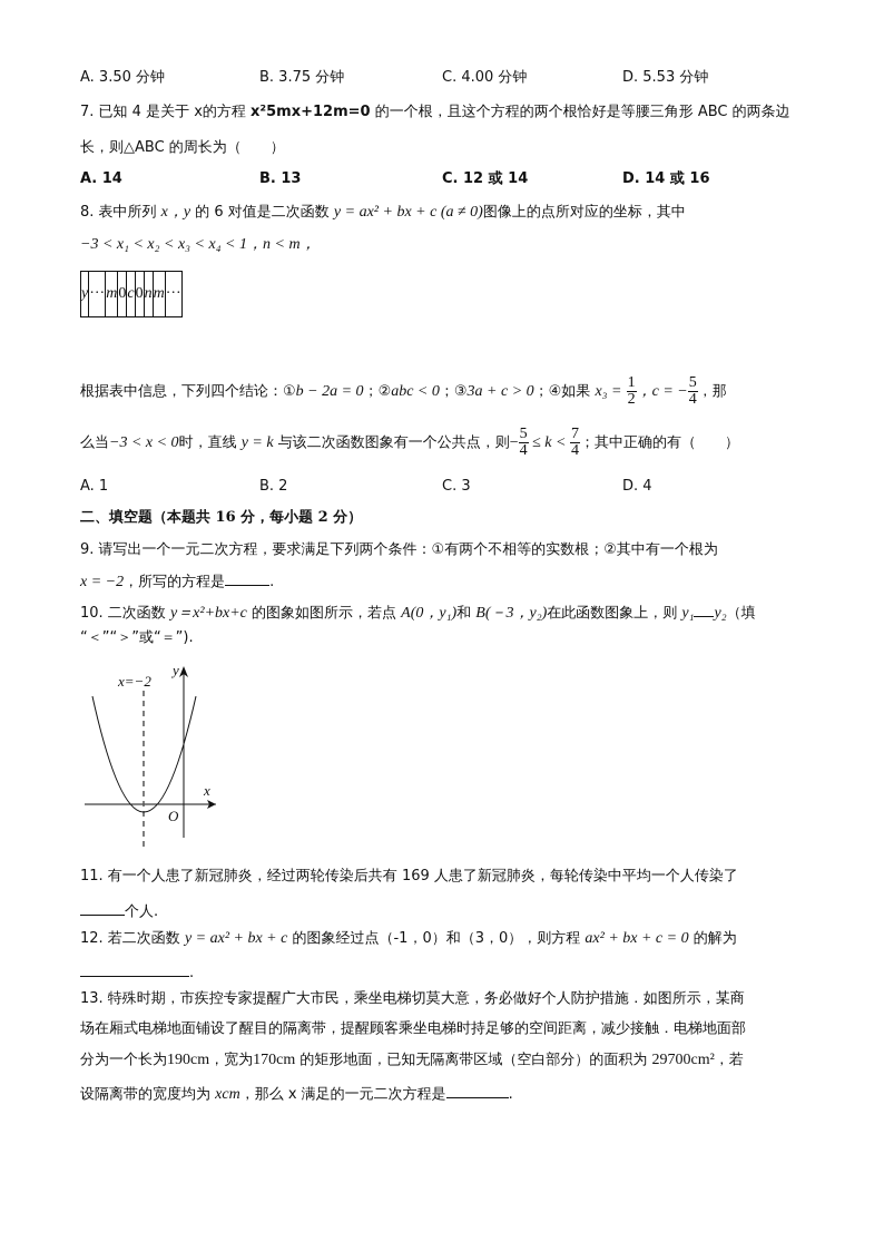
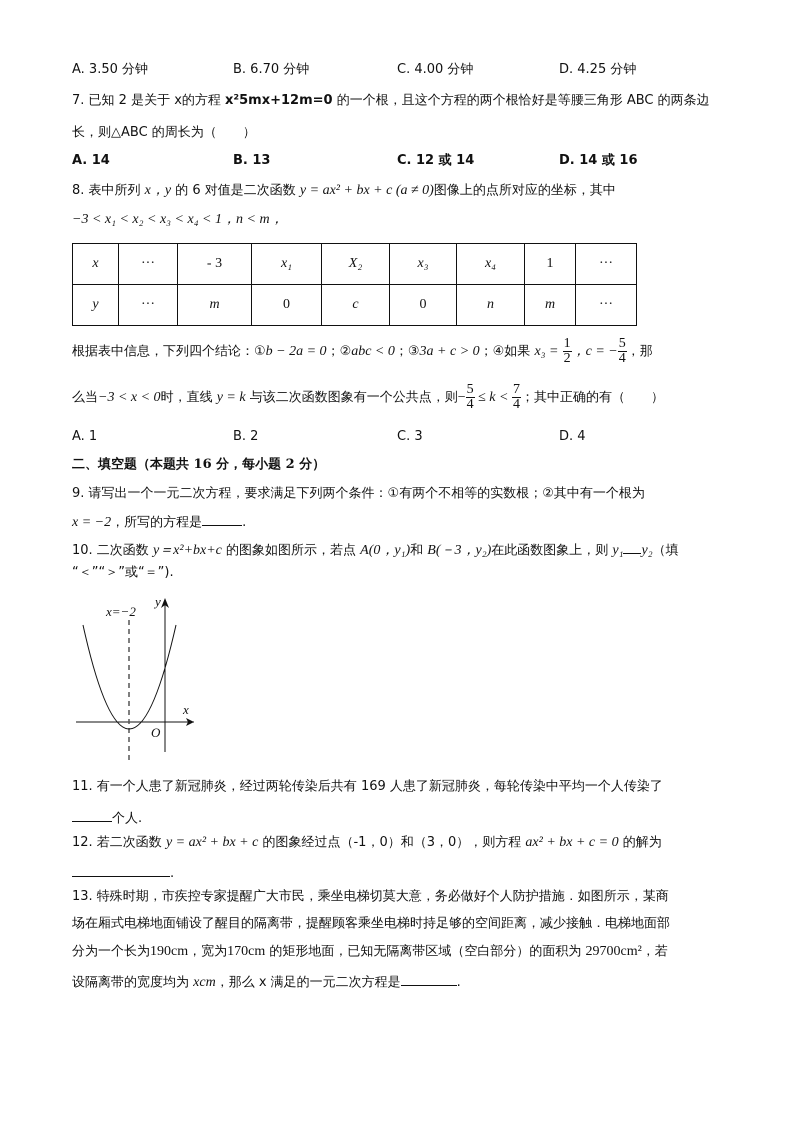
  A. 3.50 分钟
- B. 3.75 分钟
+ B. 6.70 分钟
  C. 4.00 分钟
- D. 5.53 分钟
+ D. 4.25 分钟
- 7. 已知 4 是关于 x的方程 x²5mx+12m=0 的一个根，且这个方程的两个根恰好是等腰三角形 ABC 的两条边
+ 7. 已知 2 是关于 x的方程 x²5mx+12m=0 的一个根，且这个方程的两个根恰好是等腰三角形 ABC 的两条边
  长，则△ABC 的周长为（ ）
  A. 14
  B. 13
  C. 12 或 14
  D. 14 或 16
  8. 表中所列 x，y 的 6 对值是二次函数 y = ax² + bx + c (a ≠ 0)图像上的点所对应的坐标，其中
  −3 < x₁ < x₂ < x₃ < x₄ < 1，n < m，
+ x	···	- 3	x₁	X₂	x₃	x₄	1	···
  y	···	m	0	c	0	n	m	···
  根据表中信息，下列四个结论：①b − 2a = 0；②abc < 0；③3a + c > 0；④如果 x₃ =
  1
  2
  ，c = −
  5
  4
  ，那
  么当−3 < x < 0时，直线 y = k 与该二次函数图象有一个公共点，则−
  5
  4
  ≤ k <
  7
  4
  ；其中正确的有（ ）
  A. 1
  B. 2
  C. 3
  D. 4
  二、填空题（本题共 16 分，每小题 2 分）
  9. 请写出一个一元二次方程，要求满足下列两个条件：①有两个不相等的实数根；②其中有一个根为
  x = −2，所写的方程是 .
  10. 二次函数 y＝x²+bx+c 的图象如图所示，若点 A(0，y₁)和 B(－3，y₂)在此函数图象上，则 y₁ y₂（填
  “＜”“＞”或“＝”).
  x=−2
  x
  y
  O
  11. 有一个人患了新冠肺炎，经过两轮传染后共有 169 人患了新冠肺炎，每轮传染中平均一个人传染了
  个人.
  12. 若二次函数 y = ax² + bx + c 的图象经过点（-1，0）和（3，0），则方程 ax² + bx + c = 0 的解为
  .
  13. 特殊时期，市疾控专家提醒广大市民，乘坐电梯切莫大意，务必做好个人防护措施．如图所示，某商
  场在厢式电梯地面铺设了醒目的隔离带，提醒顾客乘坐电梯时持足够的空间距离，减少接触．电梯地面部
  分为一个长为190cm，宽为170cm 的矩形地面，已知无隔离带区域（空白部分）的面积为 29700cm²，若
  设隔离带的宽度均为 xcm，那么 x 满足的一元二次方程是 .
